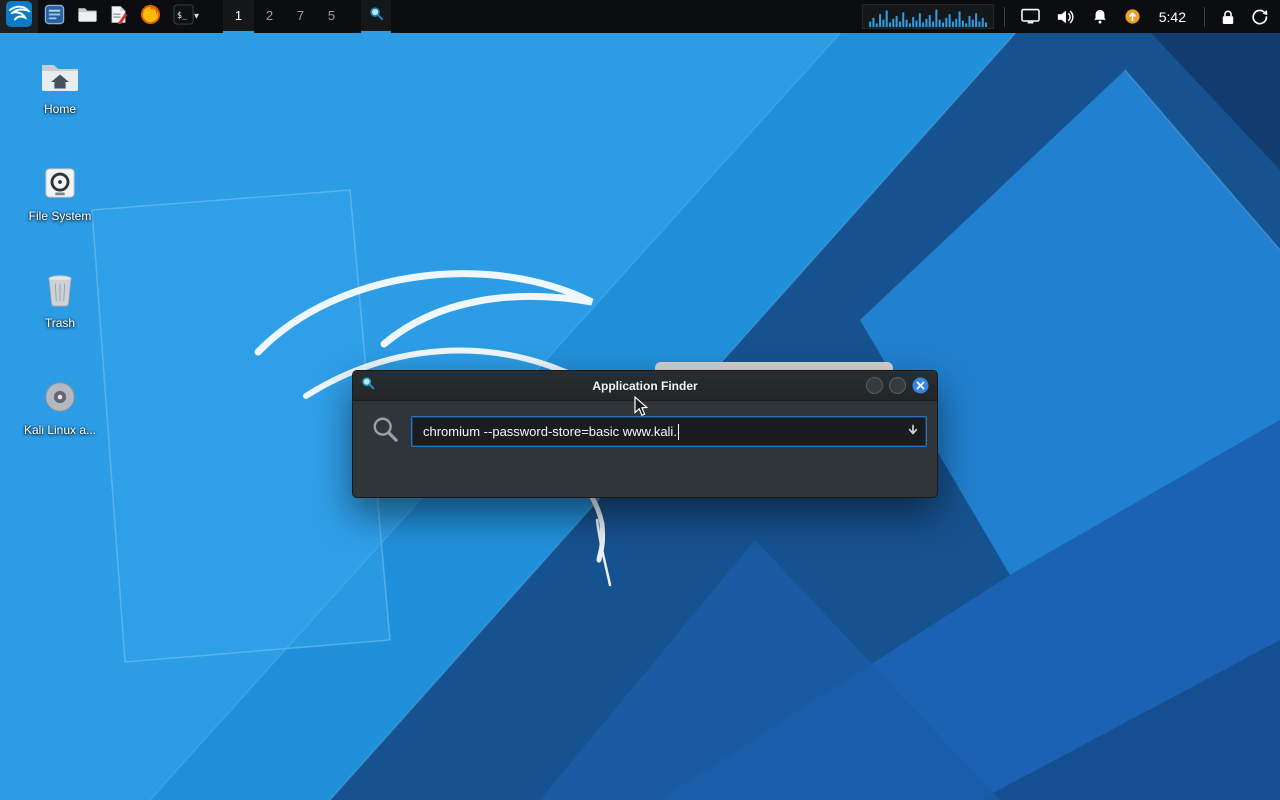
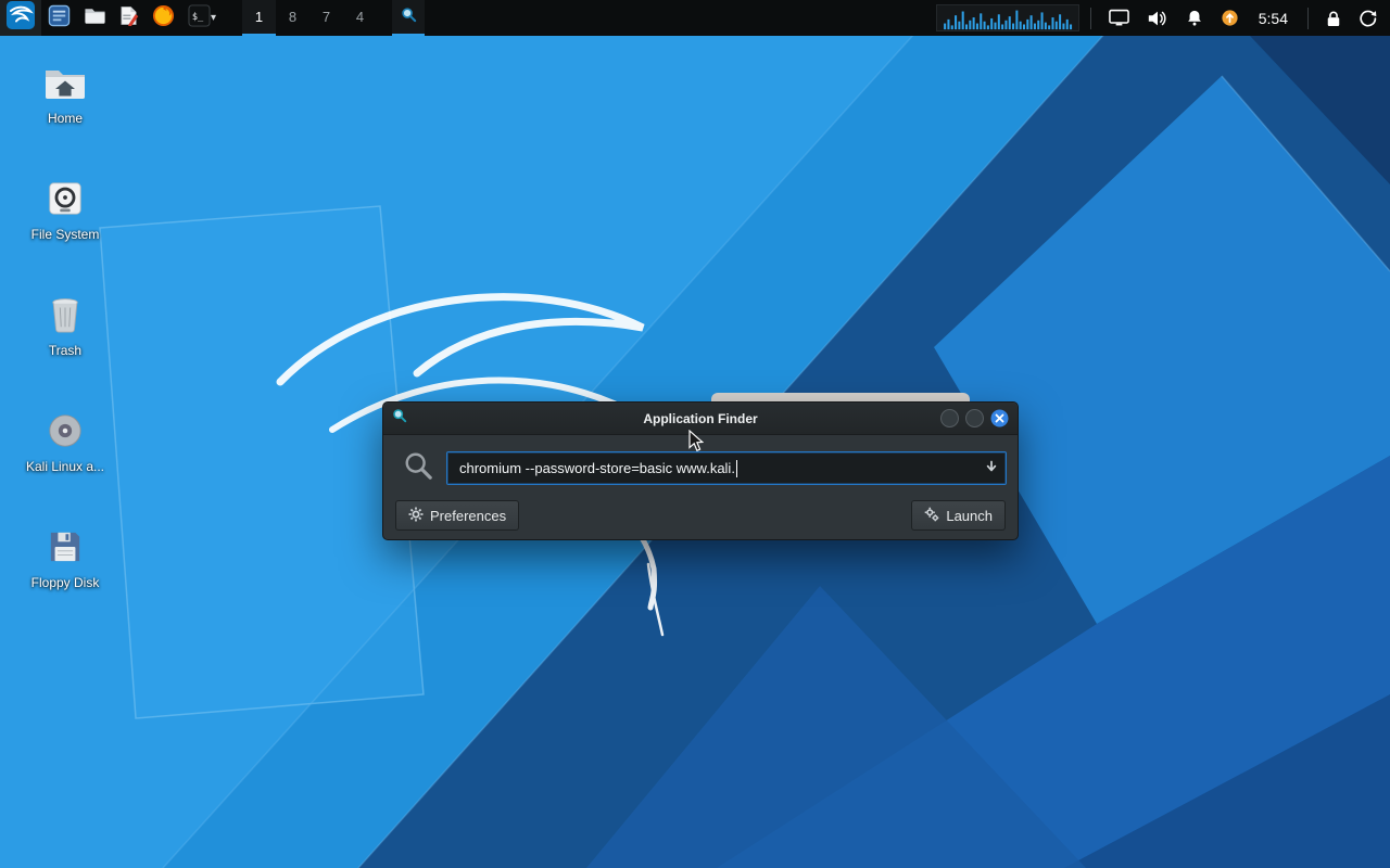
  $_
  ▾
  1
- 2
+ 8
  7
- 5
+ 4
- 5:42
+ 5:54
  Home
  File System
  Trash
  Kali Linux a...
+ Floppy Disk
  Application Finder
  chromium --password-store=basic www.kali.
+ Preferences
+ Launch
